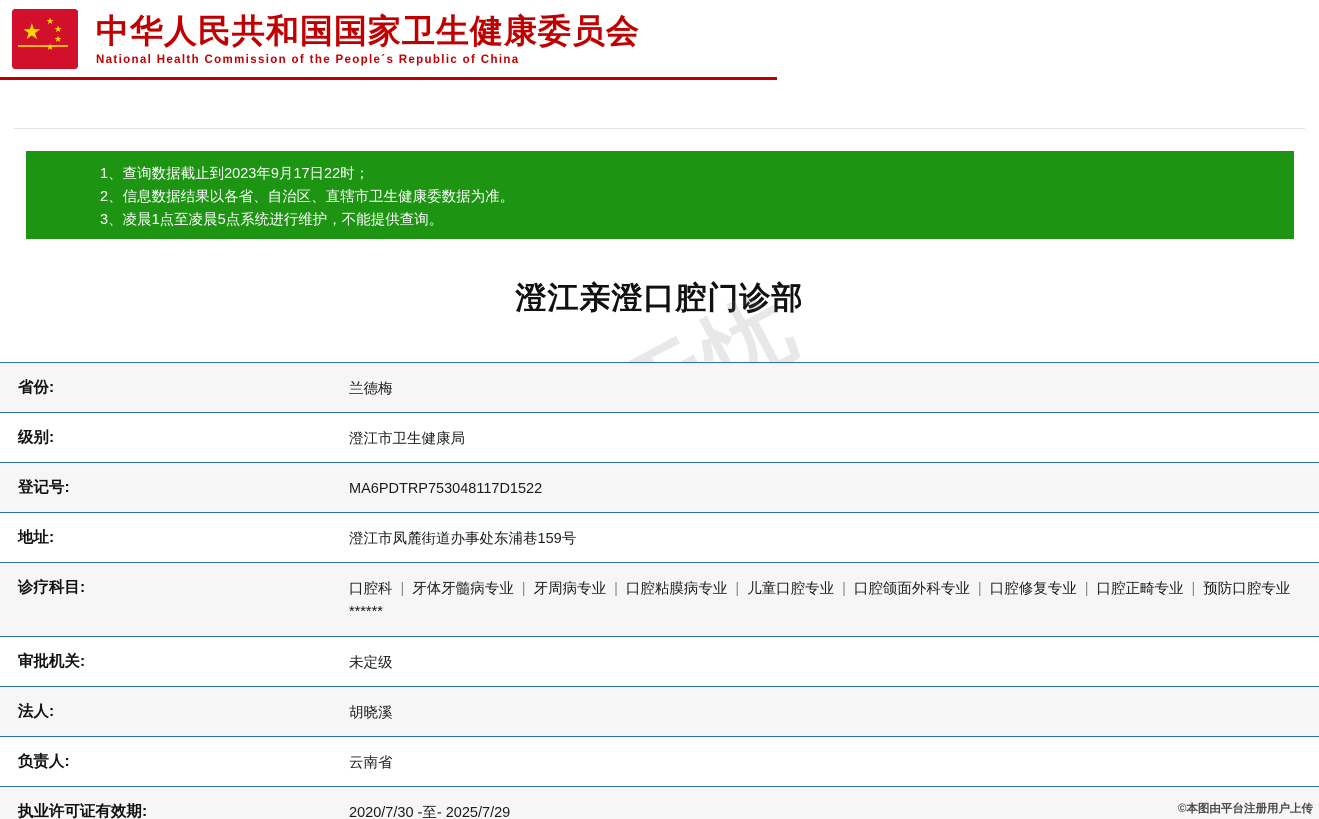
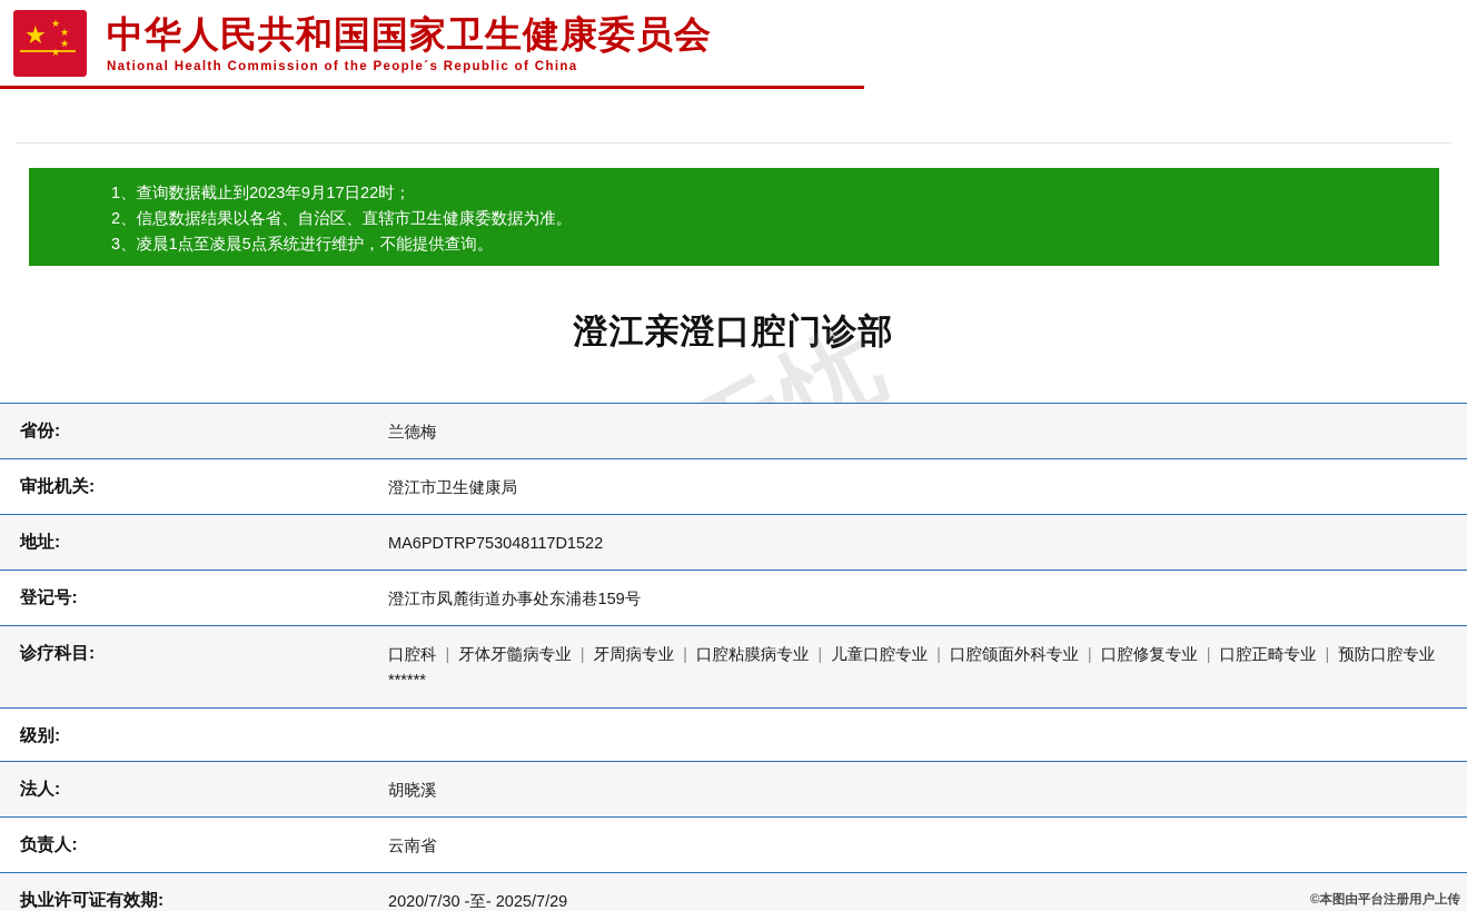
  ★
  ★
  ★
  ★
  ★
  中华人民共和国国家卫生健康委员会
  National Health Commission of the People´s Republic of China
  1、查询数据截止到2023年9月17日22时；
  2、信息数据结果以各省、自治区、直辖市卫生健康委数据为准。
  3、凌晨1点至凌晨5点系统进行维护，不能提供查询。
  澄江亲澄口腔门诊部
  省份:
  兰德梅
- 级别:
+ 审批机关:
  澄江市卫生健康局
- 登记号:
+ 地址:
  MA6PDTRP753048117D1522
- 地址:
+ 登记号:
  澄江市凤麓街道办事处东浦巷159号
  诊疗科目:
  口腔科 | 牙体牙髓病专业 | 牙周病专业 | 口腔粘膜病专业 | 儿童口腔专业 | 口腔颌面外科专业 | 口腔修复专业 | 口腔正畸专业 | 预防口腔专业******
- 审批机关:
+ 级别:
- 未定级
  法人:
  胡晓溪
  负责人:
  云南省
  执业许可证有效期:
  2020/7/30 -至- 2025/7/29
  ©本图由平台注册用户上传
